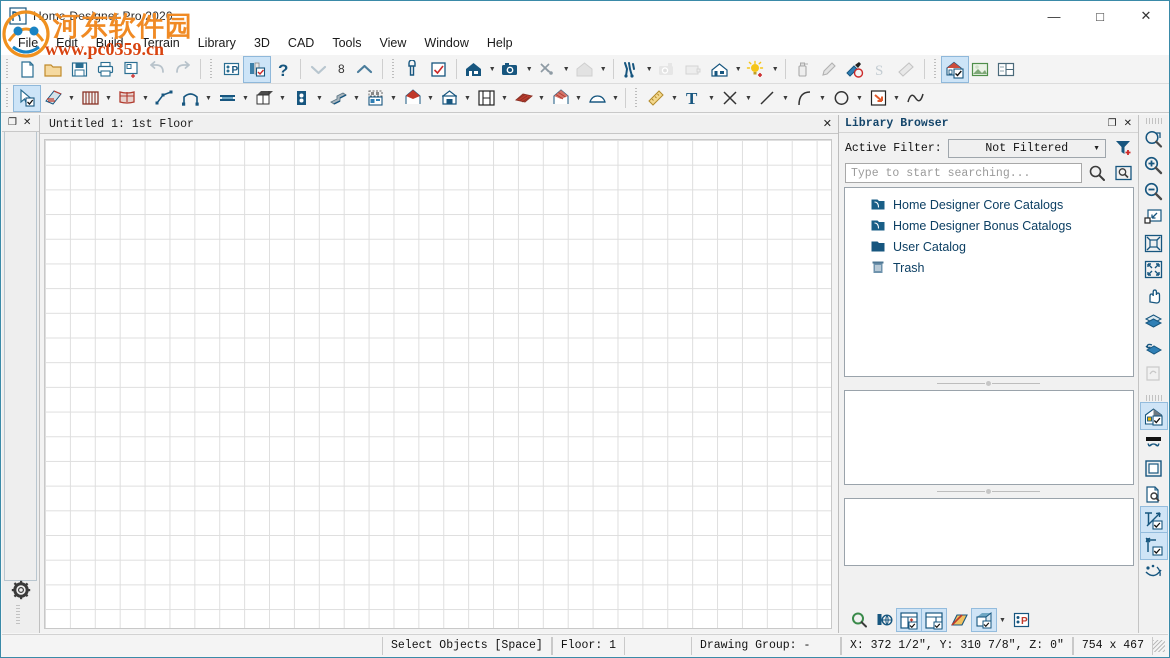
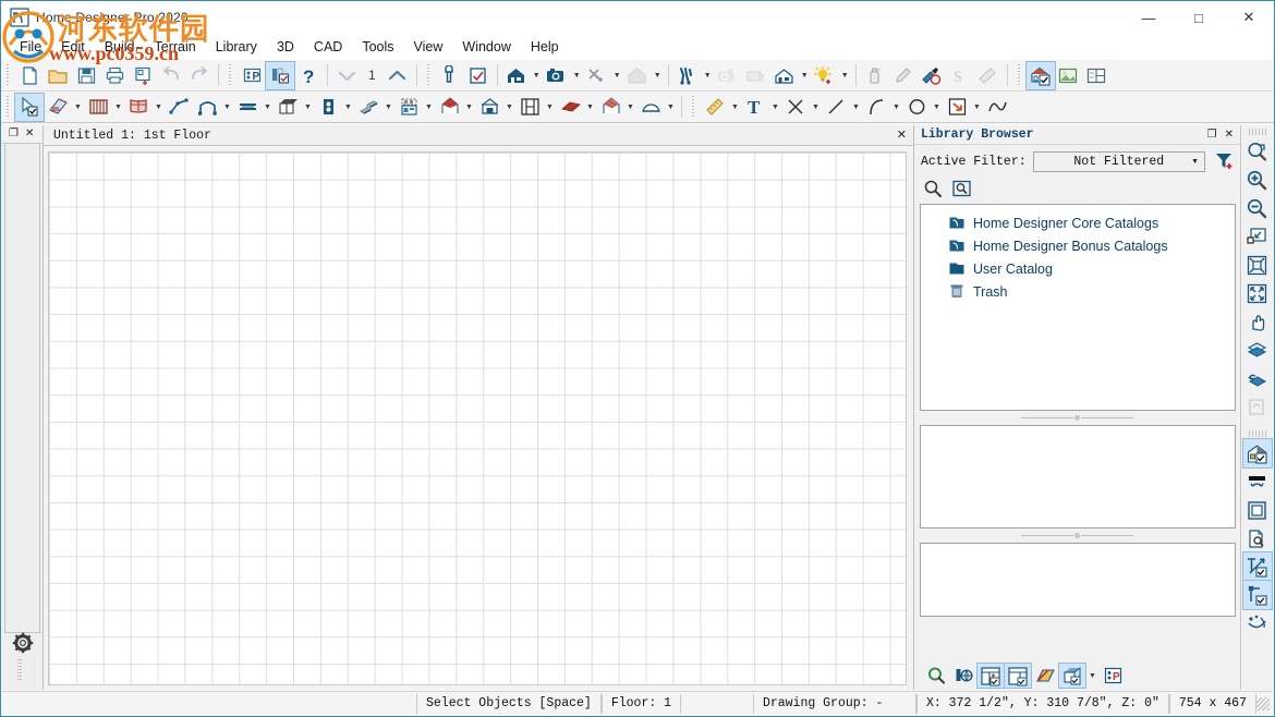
  ome Designer Pro 2020
  —
  □
  ✕
  File
  Edit
  Build
  Terrain
  Library
  3D
  CAD
  Tools
  View
  Window
  Help
  河东软件园
  www.pc0359.cn
  P
  ?
- 8
+ 1
  S
  T
  ❐
  ✕
  Untitled 1: 1st Floor
  ✕
  Library Browser
  ❐
  ✕
  Active Filter:
  Not Filtered
- Type to start searching...
  Home Designer Core Catalogs
  Home Designer Bonus Catalogs
  User Catalog
  Trash
  P
  Select Objects [Space]
  Floor: 1
  Drawing Group: -
  X: 372 1/2″, Y: 310 7/8″, Z: 0″
  754 x 467
